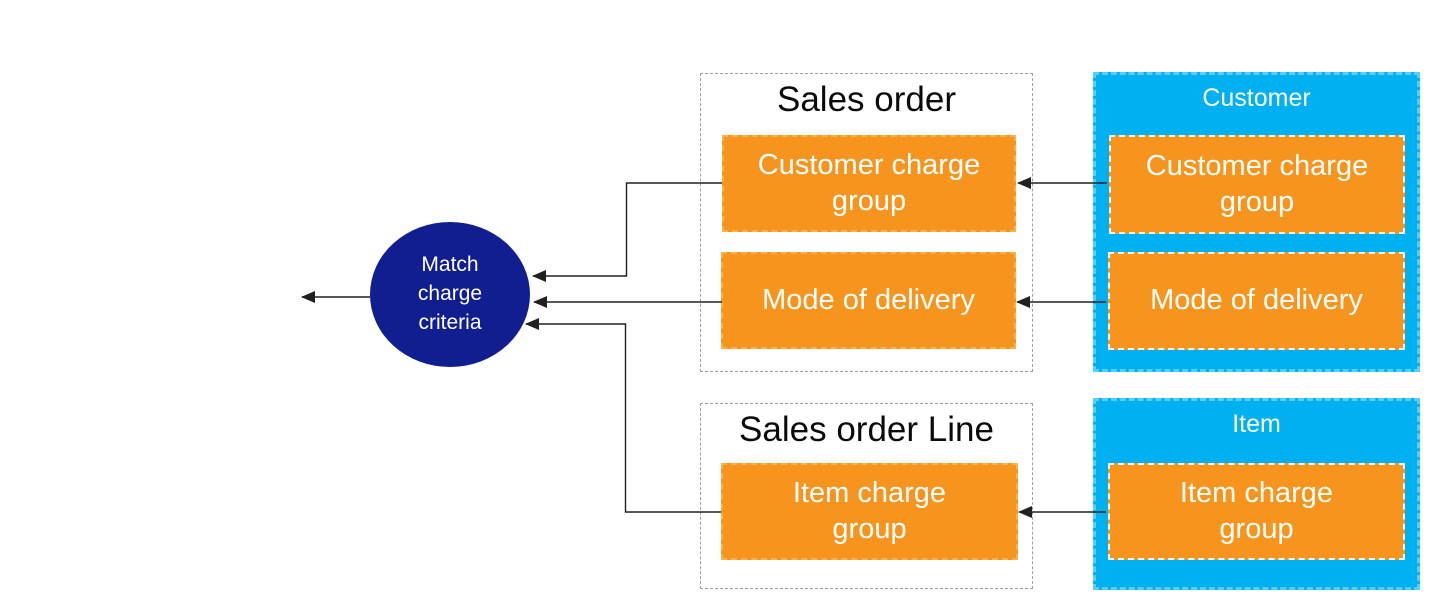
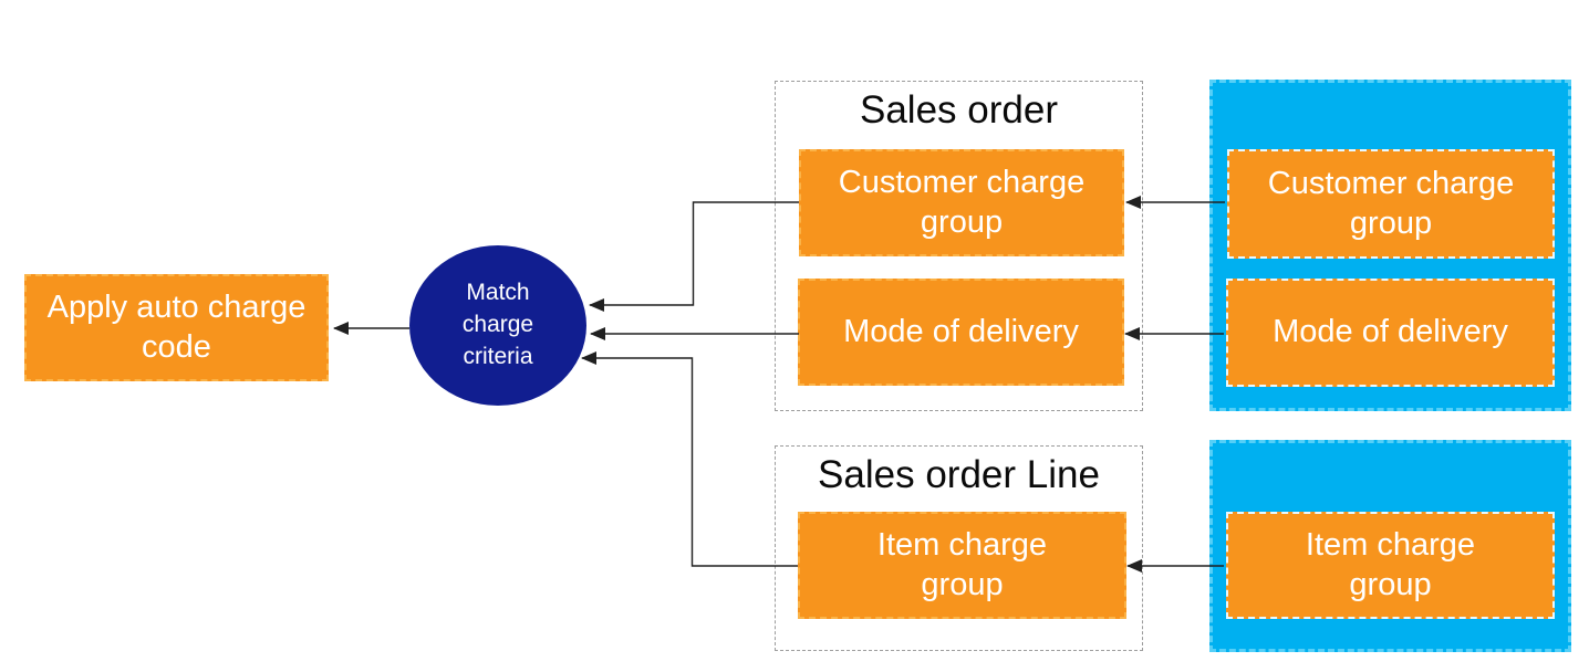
+ Apply auto charge code
  Match charge criteria
  Sales order
  Customer charge group
  Mode of delivery
- Customer
  Customer charge group
  Mode of delivery
  Sales order Line
  Item charge group
- Item
  Item charge group
